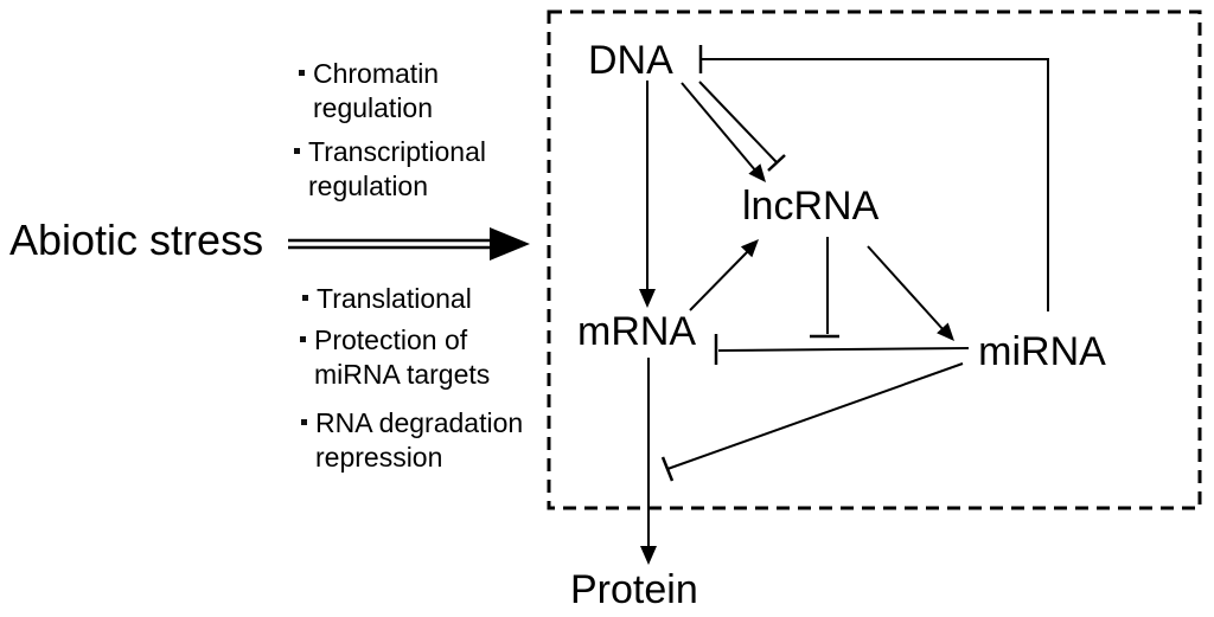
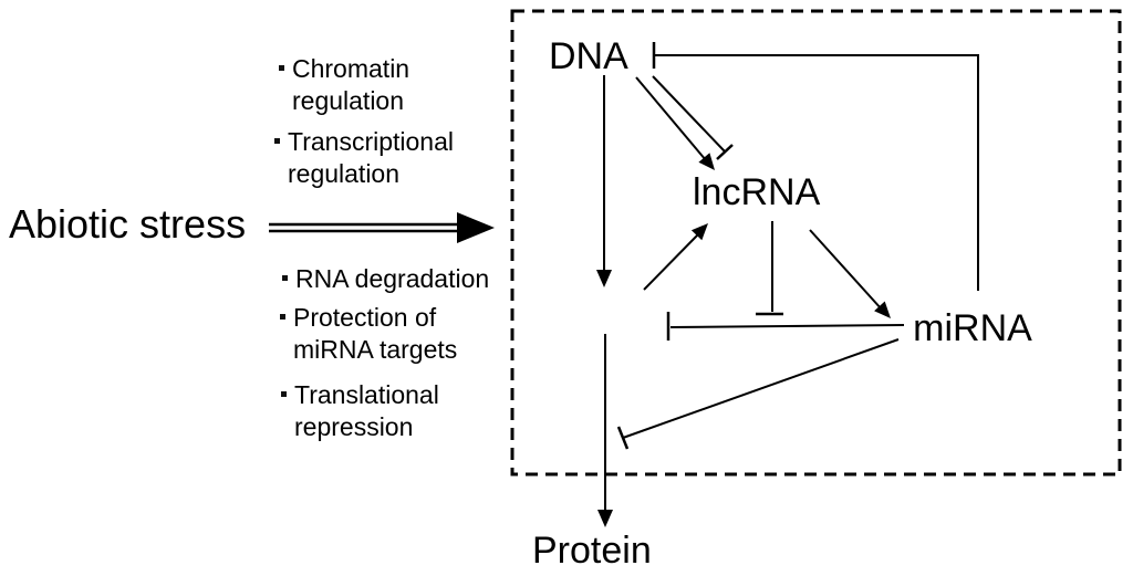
  Abiotic stress
  Chromatin
  regulation
  Transcriptional
  regulation
- Translational
+ RNA degradation
  Protection of
  miRNA targets
- RNA degradation
+ Translational
  repression
  DNA
  lncRNA
- mRNA
  miRNA
  Protein
